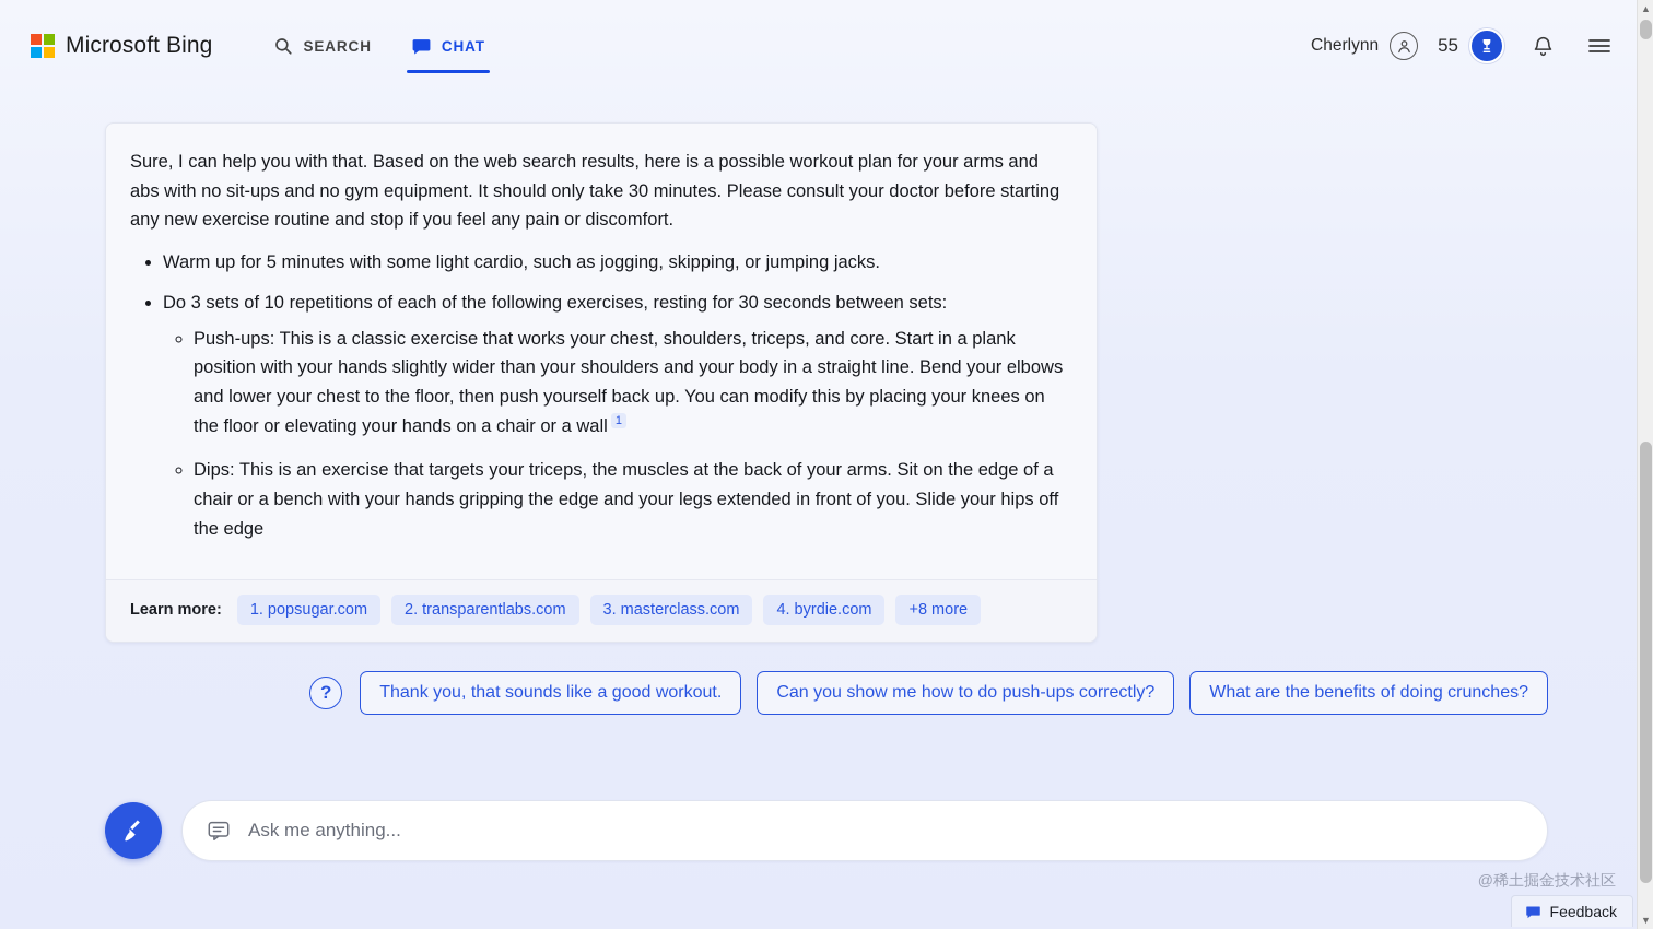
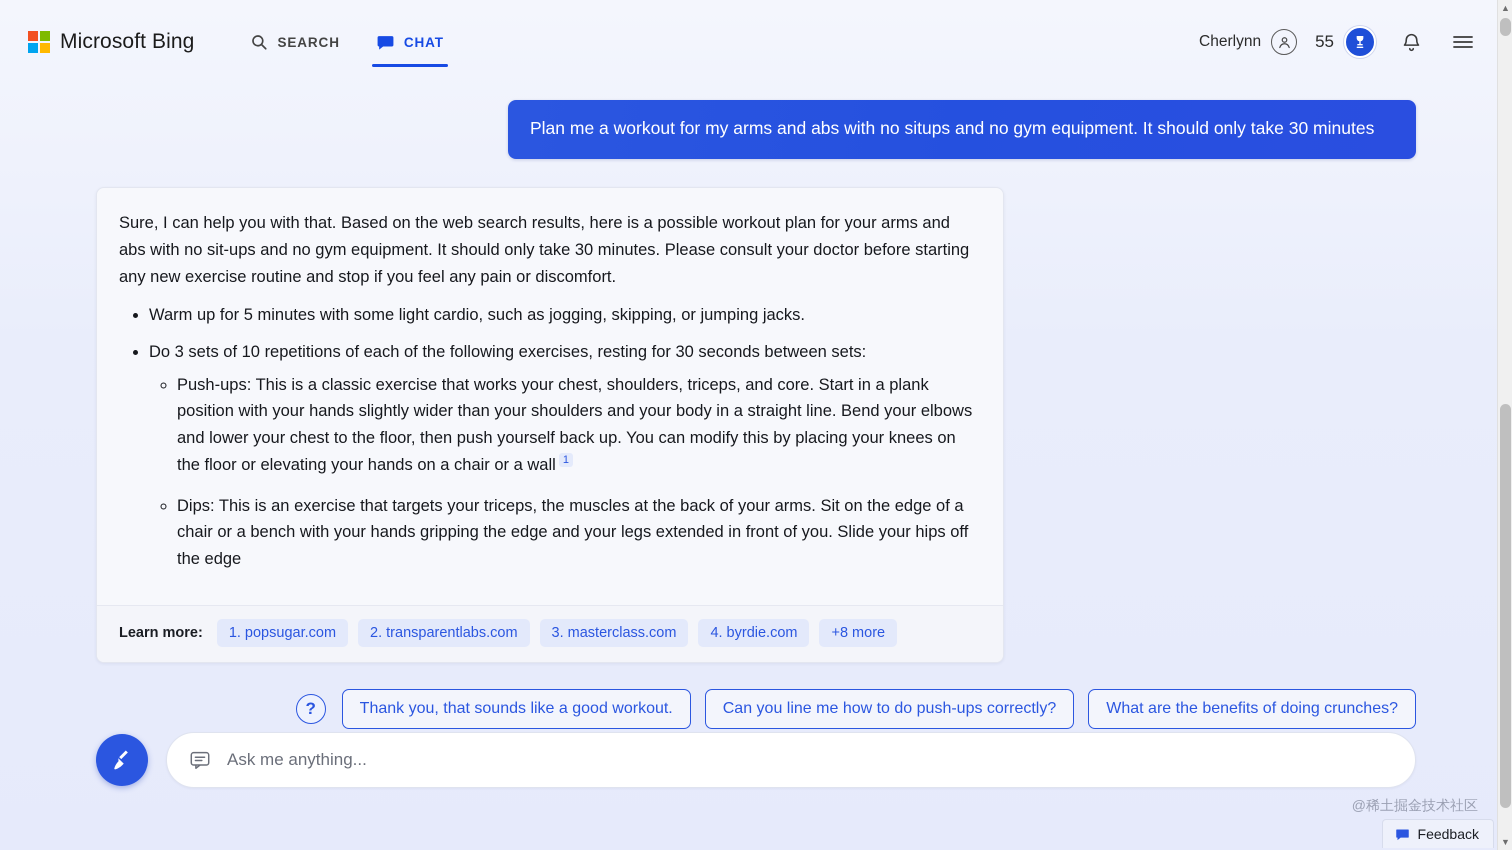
  Microsoft Bing
  SEARCH
  CHAT
  Cherlynn
  55
+ Plan me a workout for my arms and abs with no situps and no gym equipment. It should only take 30 minutes
  Sure, I can help you with that. Based on the web search results, here is a possible workout plan for your arms and abs with no sit-ups and no gym equipment. It should only take 30 minutes. Please consult your doctor before starting any new exercise routine and stop if you feel any pain or discomfort.
  Warm up for 5 minutes with some light cardio, such as jogging, skipping, or jumping jacks.
  Do 3 sets of 10 repetitions of each of the following exercises, resting for 30 seconds between sets:
  Push-ups: This is a classic exercise that works your chest, shoulders, triceps, and core. Start in a plank position with your hands slightly wider than your shoulders and your body in a straight line. Bend your elbows and lower your chest to the floor, then push yourself back up. You can modify this by placing your knees on the floor or elevating your hands on a chair or a wall 1
  Dips: This is an exercise that targets your triceps, the muscles at the back of your arms. Sit on the edge of a chair or a bench with your hands gripping the edge and your legs extended in front of you. Slide your hips off the edge
  Learn more:
  1. popsugar.com
  2. transparentlabs.com
  3. masterclass.com
  4. byrdie.com
  +8 more
  ?
  Thank you, that sounds like a good workout.
- Can you show me how to do push-ups correctly?
+ Can you line me how to do push-ups correctly?
  What are the benefits of doing crunches?
  Ask me anything...
  @稀土掘金技术社区
  Feedback
  ▲
  ▼
